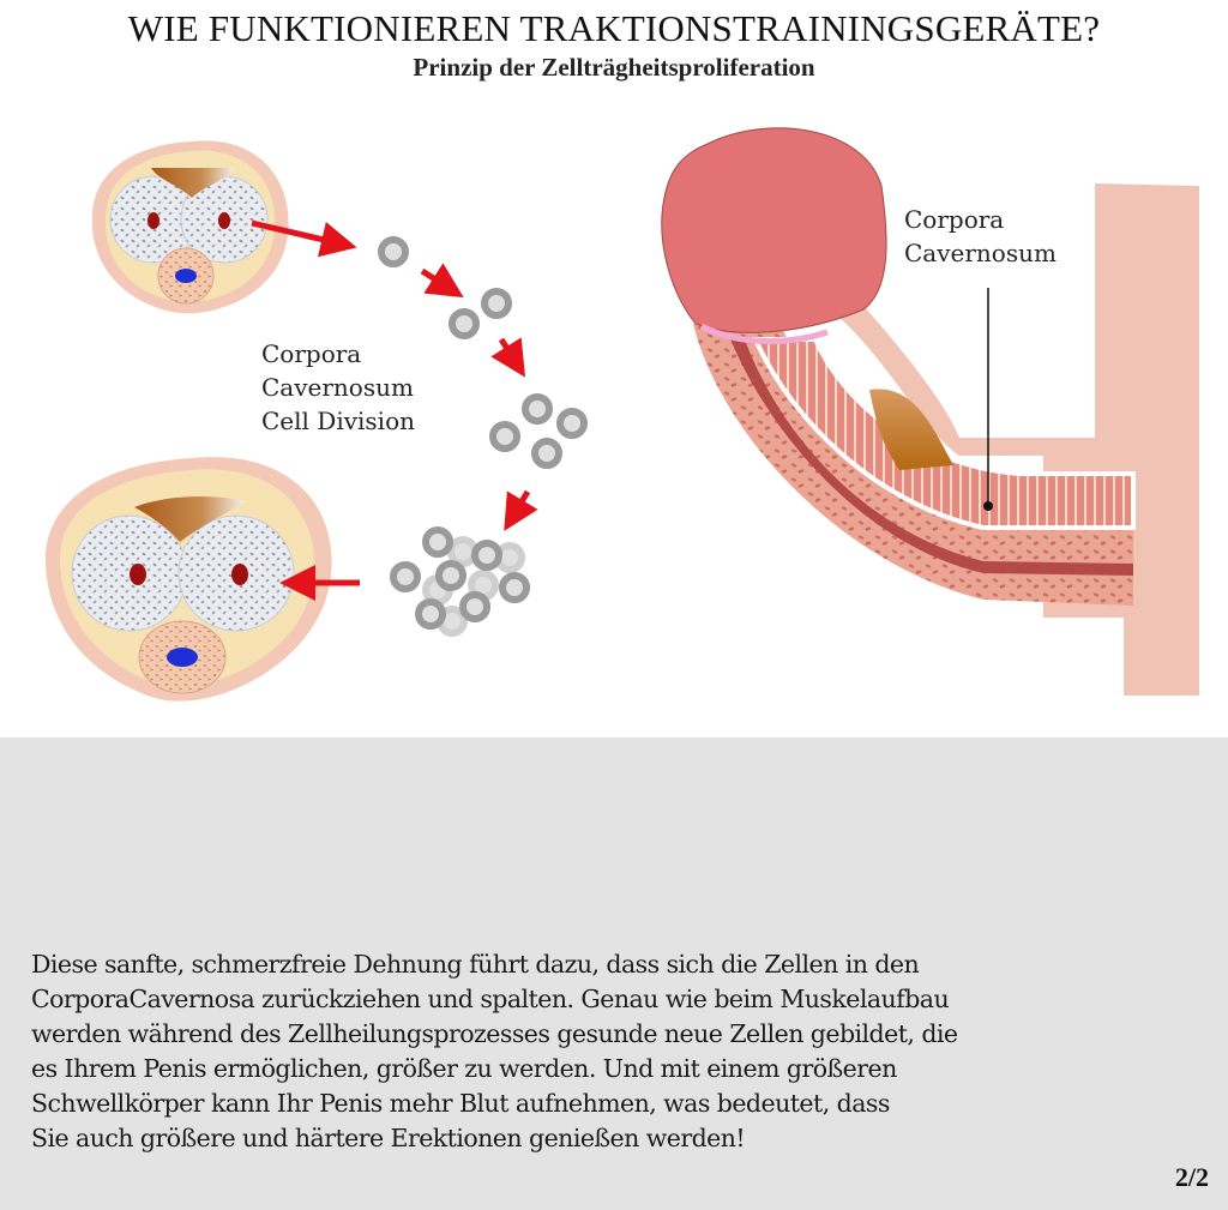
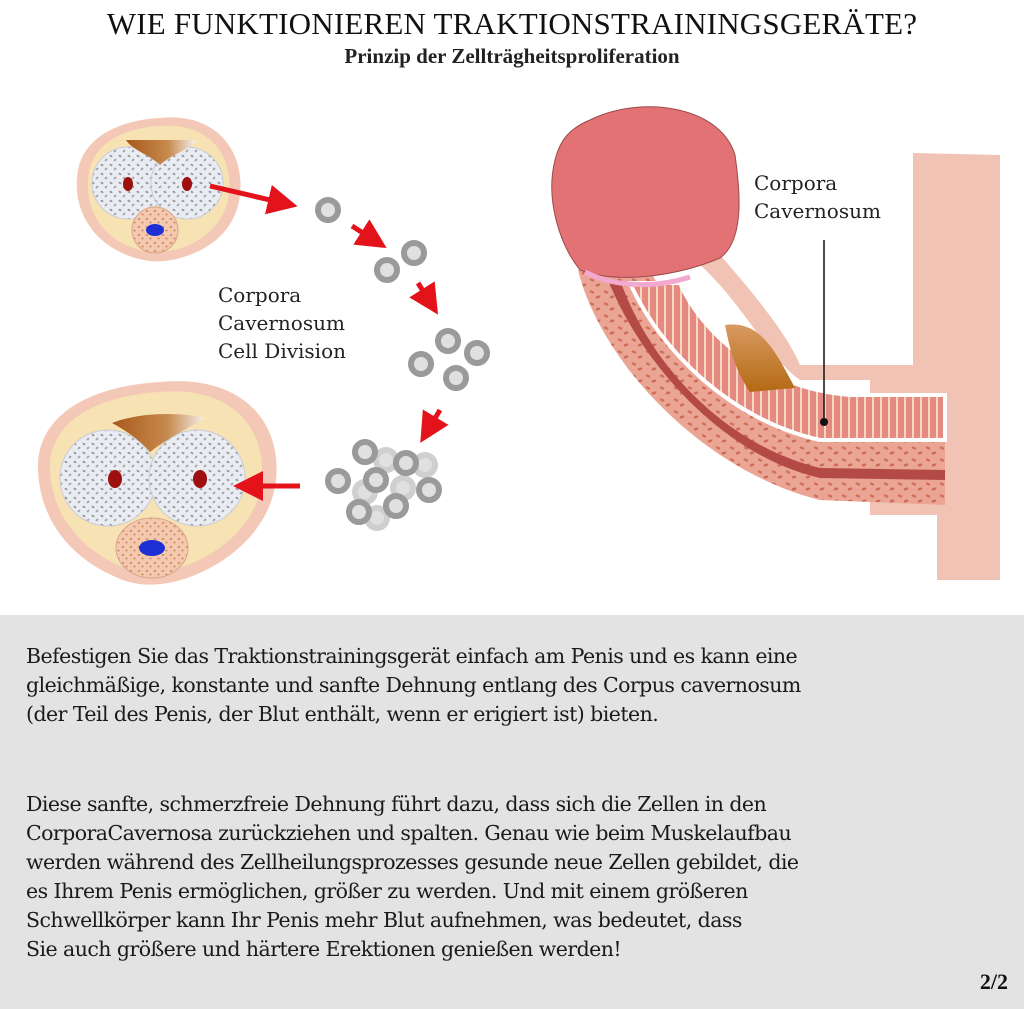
  WIE FUNKTIONIEREN TRAKTIONSTRAININGSGERÄTE?
  Prinzip der Zellträgheitsproliferation
  Corpora
  Cavernosum
  Cell Division
  Corpora
  Cavernosum
+ Befestigen Sie das Traktionstrainingsgerät einfach am Penis und es kann eine
+ gleichmäßige, konstante und sanfte Dehnung entlang des Corpus cavernosum
+ (der Teil des Penis, der Blut enthält, wenn er erigiert ist) bieten.
  Diese sanfte, schmerzfreie Dehnung führt dazu, dass sich die Zellen in den
  CorporaCavernosa zurückziehen und spalten. Genau wie beim Muskelaufbau
  werden während des Zellheilungsprozesses gesunde neue Zellen gebildet, die
  es Ihrem Penis ermöglichen, größer zu werden. Und mit einem größeren
  Schwellkörper kann Ihr Penis mehr Blut aufnehmen, was bedeutet, dass
  Sie auch größere und härtere Erektionen genießen werden!
  2/2
